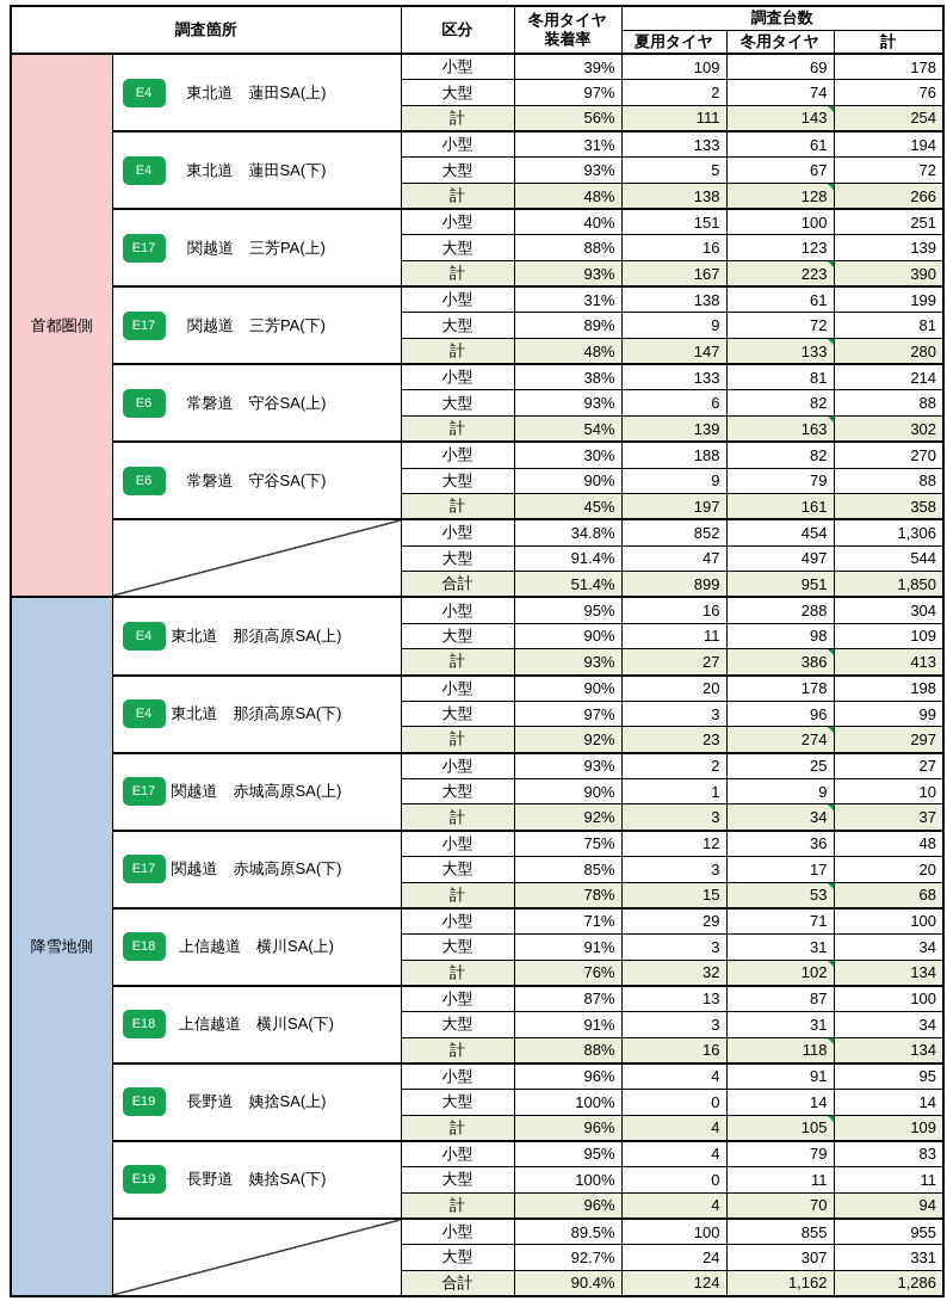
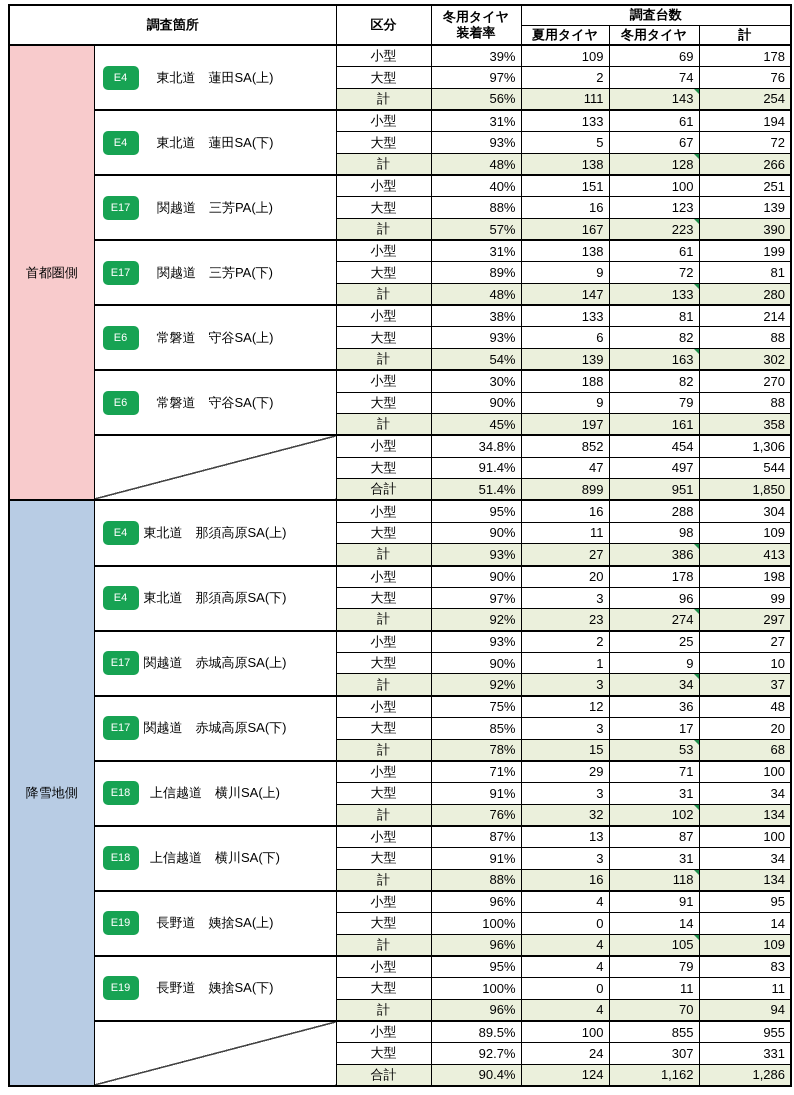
  調査箇所	区分	冬用タイヤ 装着率	調査台数
  夏用タイヤ	冬用タイヤ	計
  首都圏側	E4 東北道 蓮田SA(上)	小型	39%	109	69	178
  大型	97%	2	74	76
  計	56%	111	143	254
  E4 東北道 蓮田SA(下)	小型	31%	133	61	194
  大型	93%	5	67	72
  計	48%	138	128	266
  E17 関越道 三芳PA(上)	小型	40%	151	100	251
  大型	88%	16	123	139
- 計	93%	167	223	390
+ 計	57%	167	223	390
  E17 関越道 三芳PA(下)	小型	31%	138	61	199
  大型	89%	9	72	81
  計	48%	147	133	280
  E6 常磐道 守谷SA(上)	小型	38%	133	81	214
  大型	93%	6	82	88
  計	54%	139	163	302
  E6 常磐道 守谷SA(下)	小型	30%	188	82	270
  大型	90%	9	79	88
  計	45%	197	161	358
  	小型	34.8%	852	454	1,306
  大型	91.4%	47	497	544
  合計	51.4%	899	951	1,850
  降雪地側	E4 東北道 那須高原SA(上)	小型	95%	16	288	304
  大型	90%	11	98	109
  計	93%	27	386	413
  E4 東北道 那須高原SA(下)	小型	90%	20	178	198
  大型	97%	3	96	99
  計	92%	23	274	297
  E17 関越道 赤城高原SA(上)	小型	93%	2	25	27
  大型	90%	1	9	10
  計	92%	3	34	37
  E17 関越道 赤城高原SA(下)	小型	75%	12	36	48
  大型	85%	3	17	20
  計	78%	15	53	68
  E18 上信越道 横川SA(上)	小型	71%	29	71	100
  大型	91%	3	31	34
  計	76%	32	102	134
  E18 上信越道 横川SA(下)	小型	87%	13	87	100
  大型	91%	3	31	34
  計	88%	16	118	134
  E19 長野道 姨捨SA(上)	小型	96%	4	91	95
  大型	100%	0	14	14
  計	96%	4	105	109
  E19 長野道 姨捨SA(下)	小型	95%	4	79	83
  大型	100%	0	11	11
  計	96%	4	70	94
  	小型	89.5%	100	855	955
  大型	92.7%	24	307	331
  合計	90.4%	124	1,162	1,286
